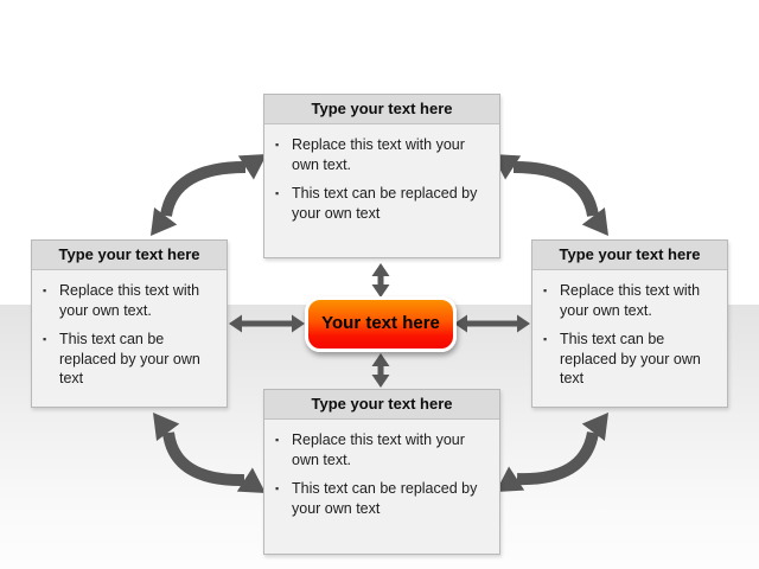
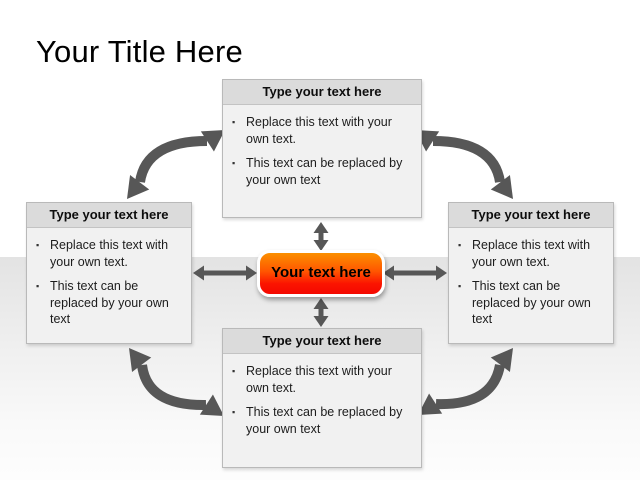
+ Your Title Here
  Type your text here
  ▪
  Replace this text with your own text.
  ▪
  This text can be replaced by your own text
  Type your text here
  ▪
  Replace this text with your own text.
  ▪
  This text can be replaced by your own text
  Type your text here
  ▪
  Replace this text with your own text.
  ▪
  This text can be replaced by your own text
  Type your text here
  ▪
  Replace this text with your own text.
  ▪
  This text can be replaced by your own text
  Your text here
